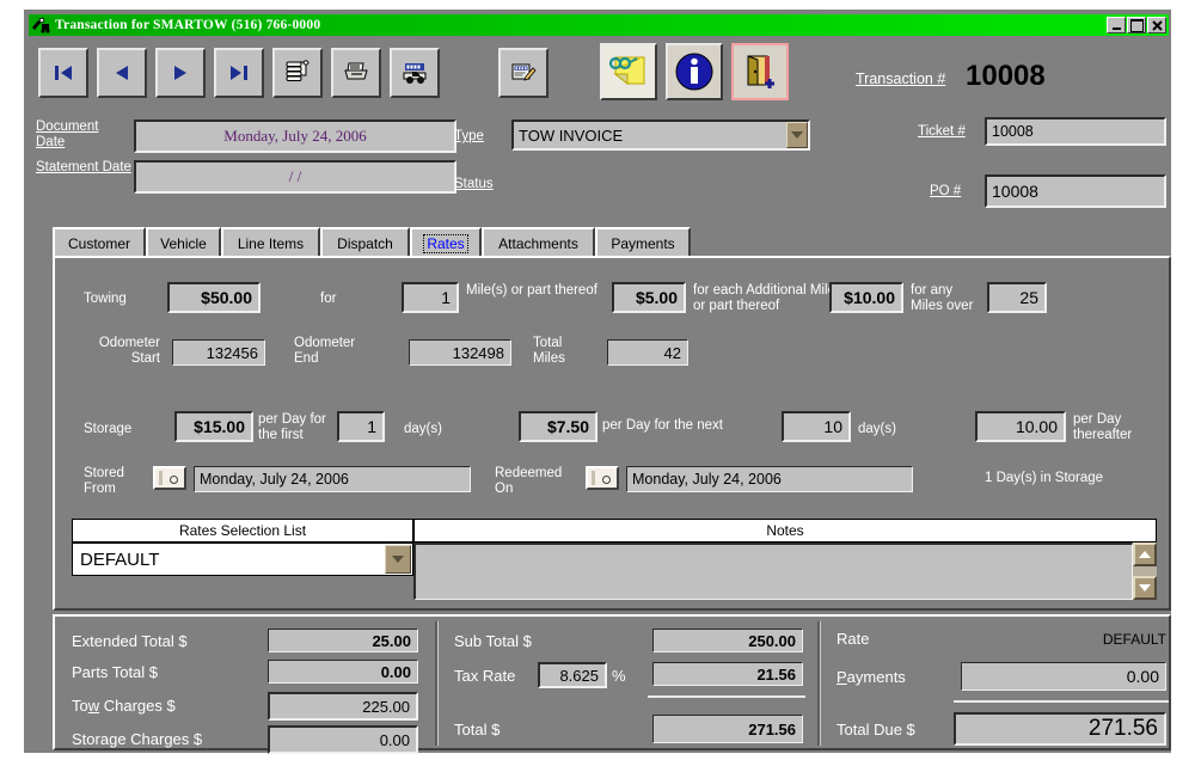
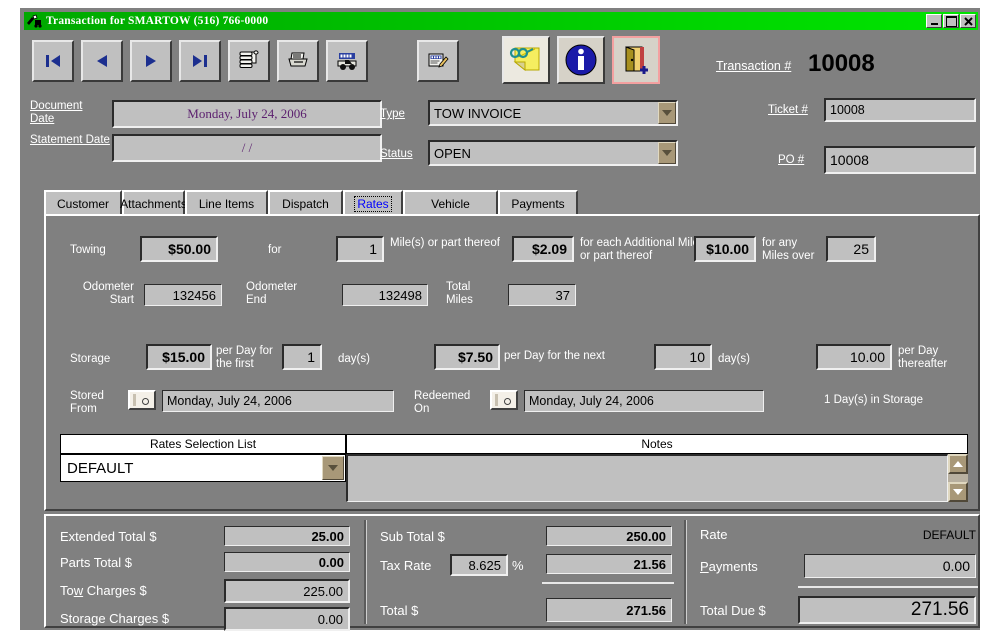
  Transaction for SMARTOW (516) 766-0000
  Document Date
  Monday, July 24, 2006
  Statement Date
  / /
  Type
  TOW INVOICE
  Status
+ OPEN
  Transaction #
  10008
  Ticket #
  10008
  PO #
  10008
  Customer
- Vehicle
+ Attachments
  Line Items
  Dispatch
  Rates
- Attachments
+ Vehicle
  Payments
  Towing
  $50.00
  for
  1
  Mile(s) or part thereof
- $5.00
+ $2.09
  for each Additional Mil or part thereof
  $10.00
  for any Miles over
  25
  Odometer Start
  132456
  Odometer End
  132498
  Total Miles
- 42
+ 37
  Storage
  $15.00
  per Day for the first
  1
  day(s)
  $7.50
  per Day for the next
  10
  day(s)
  10.00
  per Day thereafter
  Stored From
  Monday, July 24, 2006
  Redeemed On
  Monday, July 24, 2006
  1 Day(s) in Storage
  Rates Selection List
  Notes
  DEFAULT
  Extended Total $
  25.00
  Parts Total $
  0.00
  Tow Charges $
  225.00
  Storage Charges $
  0.00
  Sub Total $
  250.00
  Tax Rate
  8.625
  %
  21.56
  Total $
  271.56
  Rate
  DEFAULT
  Payments
  0.00
  Total Due $
  271.56
